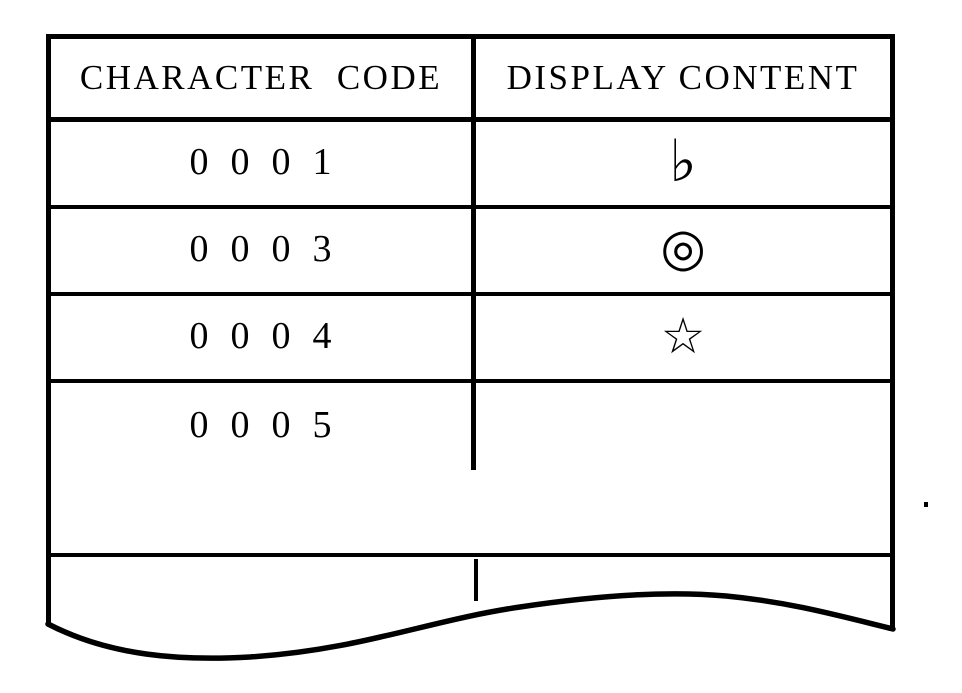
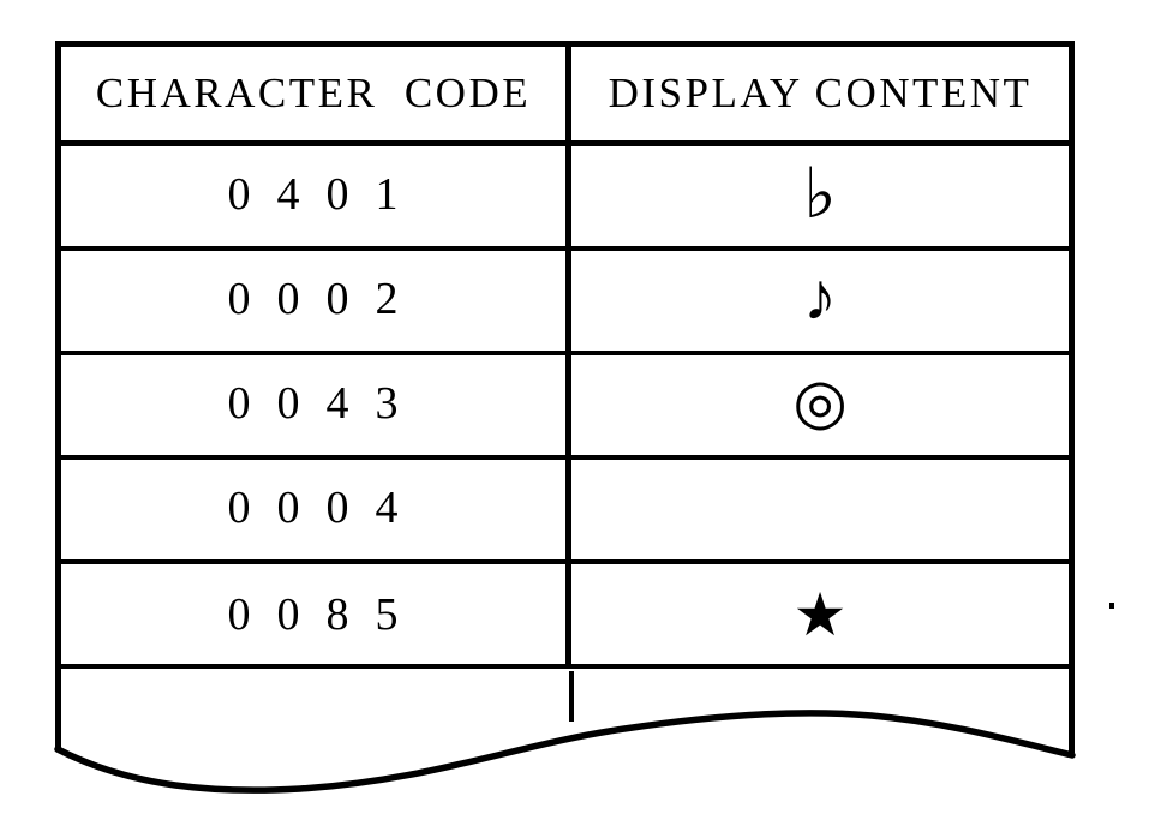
  CHARACTER CODE
  DISPLAY CONTENT
- 0 0 0 1
+ 0 4 0 1
  ♭
+ 0 0 0 2
+ ♪
- 0 0 0 3
+ 0 0 4 3
  ◎
  0 0 0 4
- ☆
- 0 0 0 5
+ 0 0 8 5
+ ★
